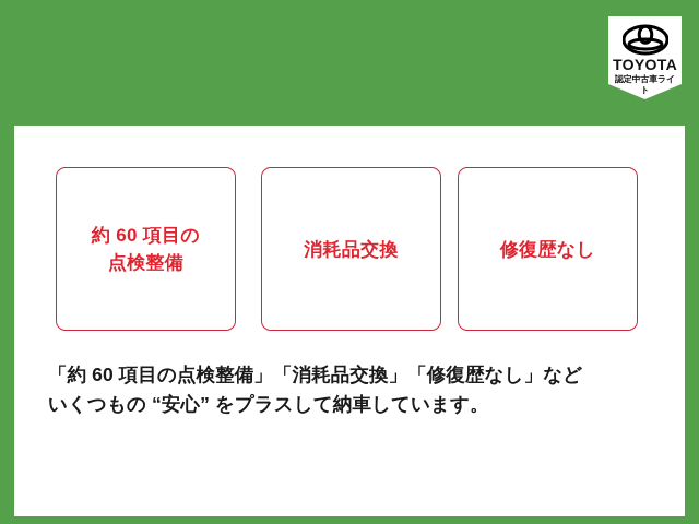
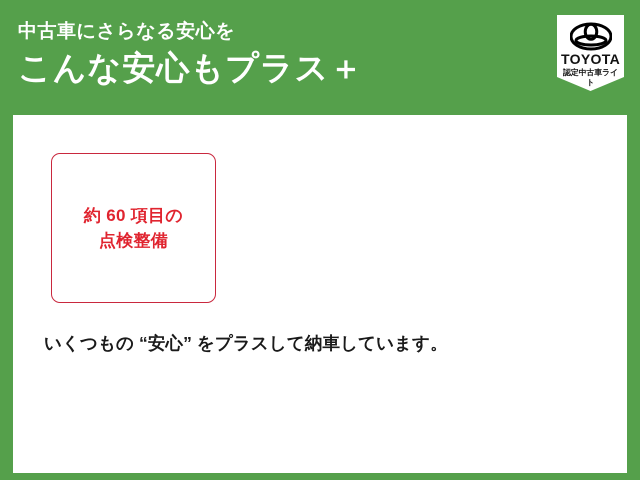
+ 中古車にさらなる安心を
+ こんな安心もプラス＋
  TOYOTA
  認定中古車ライト
  約 60 項目の
  点検整備
- 消耗品交換
- 修復歴なし
- 「約 60 項目の点検整備」「消耗品交換」「修復歴なし」など
  いくつもの “安心” をプラスして納車しています。
